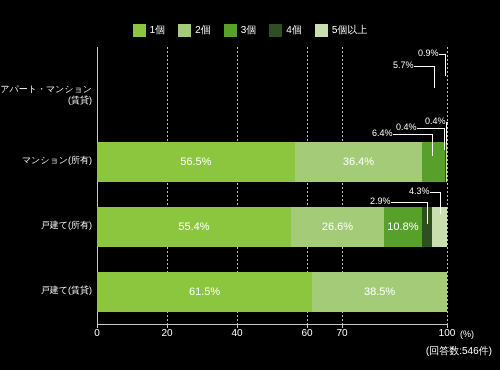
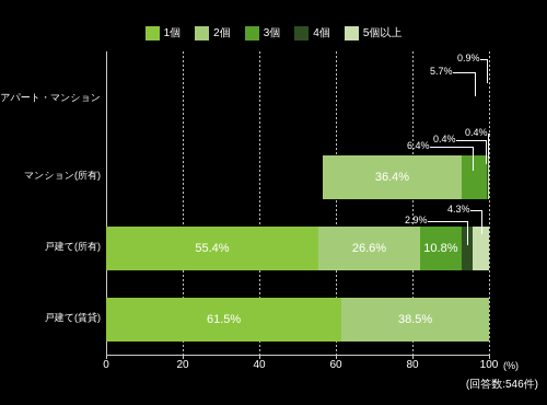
  1個
  2個
  3個
  4個
  5個以上
  0
  20
  40
  60
- 70
+ 80
  100
  (%)
  (回答数:546件)
  アパート・マンション
- (賃貸)
  マンション(所有)
- 56.5%
  36.4%
  戸建て(所有)
  55.4%
  26.6%
  10.8%
  戸建て(賃貸)
  61.5%
  38.5%
  5.7%
  0.9%
  6.4%
  0.4%
  0.4%
  2.9%
  4.3%
